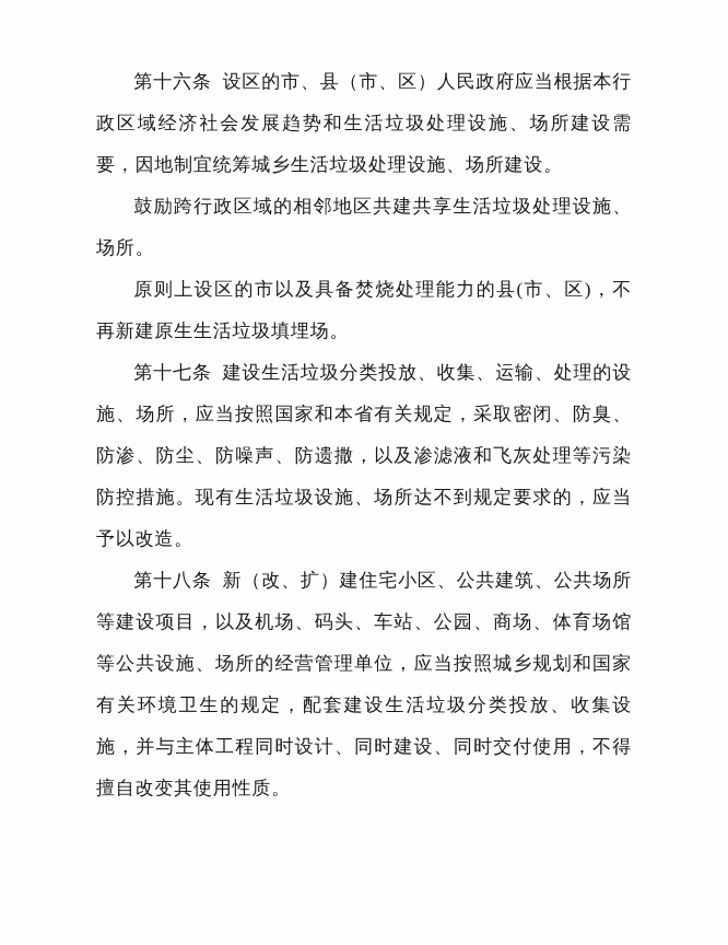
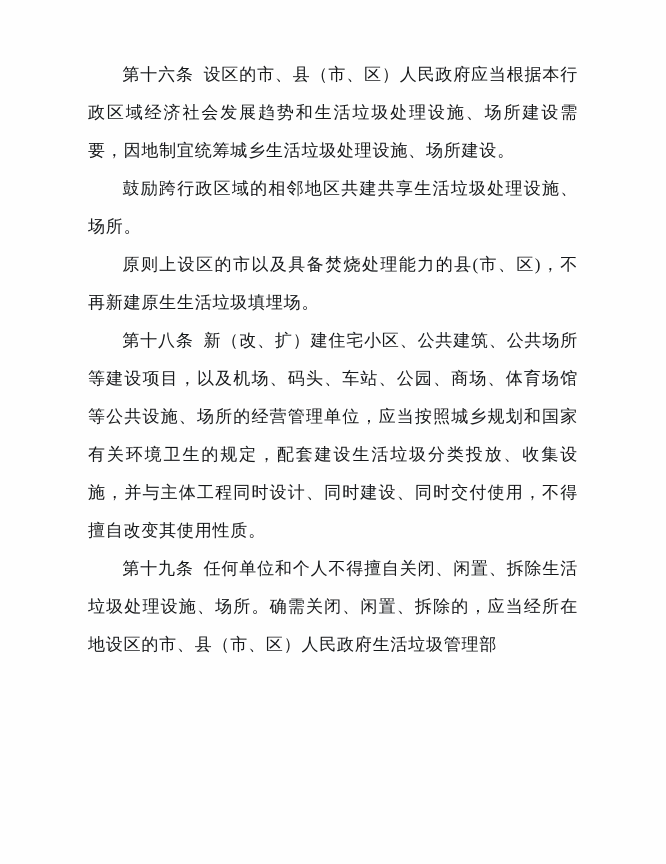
  第十六条 设区的市、县（市、区）人民政府应当根据本行政区域经济社会发展趋势和生活垃圾处理设施、场所建设需要，因地制宜统筹城乡生活垃圾处理设施、场所建设。
  鼓励跨行政区域的相邻地区共建共享生活垃圾处理设施、场所。
  原则上设区的市以及具备焚烧处理能力的县(市、区)，不再新建原生生活垃圾填埋场。
- 第十七条 建设生活垃圾分类投放、收集、运输、处理的设施、场所，应当按照国家和本省有关规定，采取密闭、防臭、防渗、防尘、防噪声、防遗撒，以及渗滤液和飞灰处理等污染防控措施。现有生活垃圾设施、场所达不到规定要求的，应当予以改造。
  第十八条 新（改、扩）建住宅小区、公共建筑、公共场所等建设项目，以及机场、码头、车站、公园、商场、体育场馆等公共设施、场所的经营管理单位，应当按照城乡规划和国家有关环境卫生的规定，配套建设生活垃圾分类投放、收集设施，并与主体工程同时设计、同时建设、同时交付使用，不得擅自改变其使用性质。
+ 第十九条 任何单位和个人不得擅自关闭、闲置、拆除生活垃圾处理设施、场所。确需关闭、闲置、拆除的，应当经所在地设区的市、县（市、区）人民政府生活垃圾管理部
